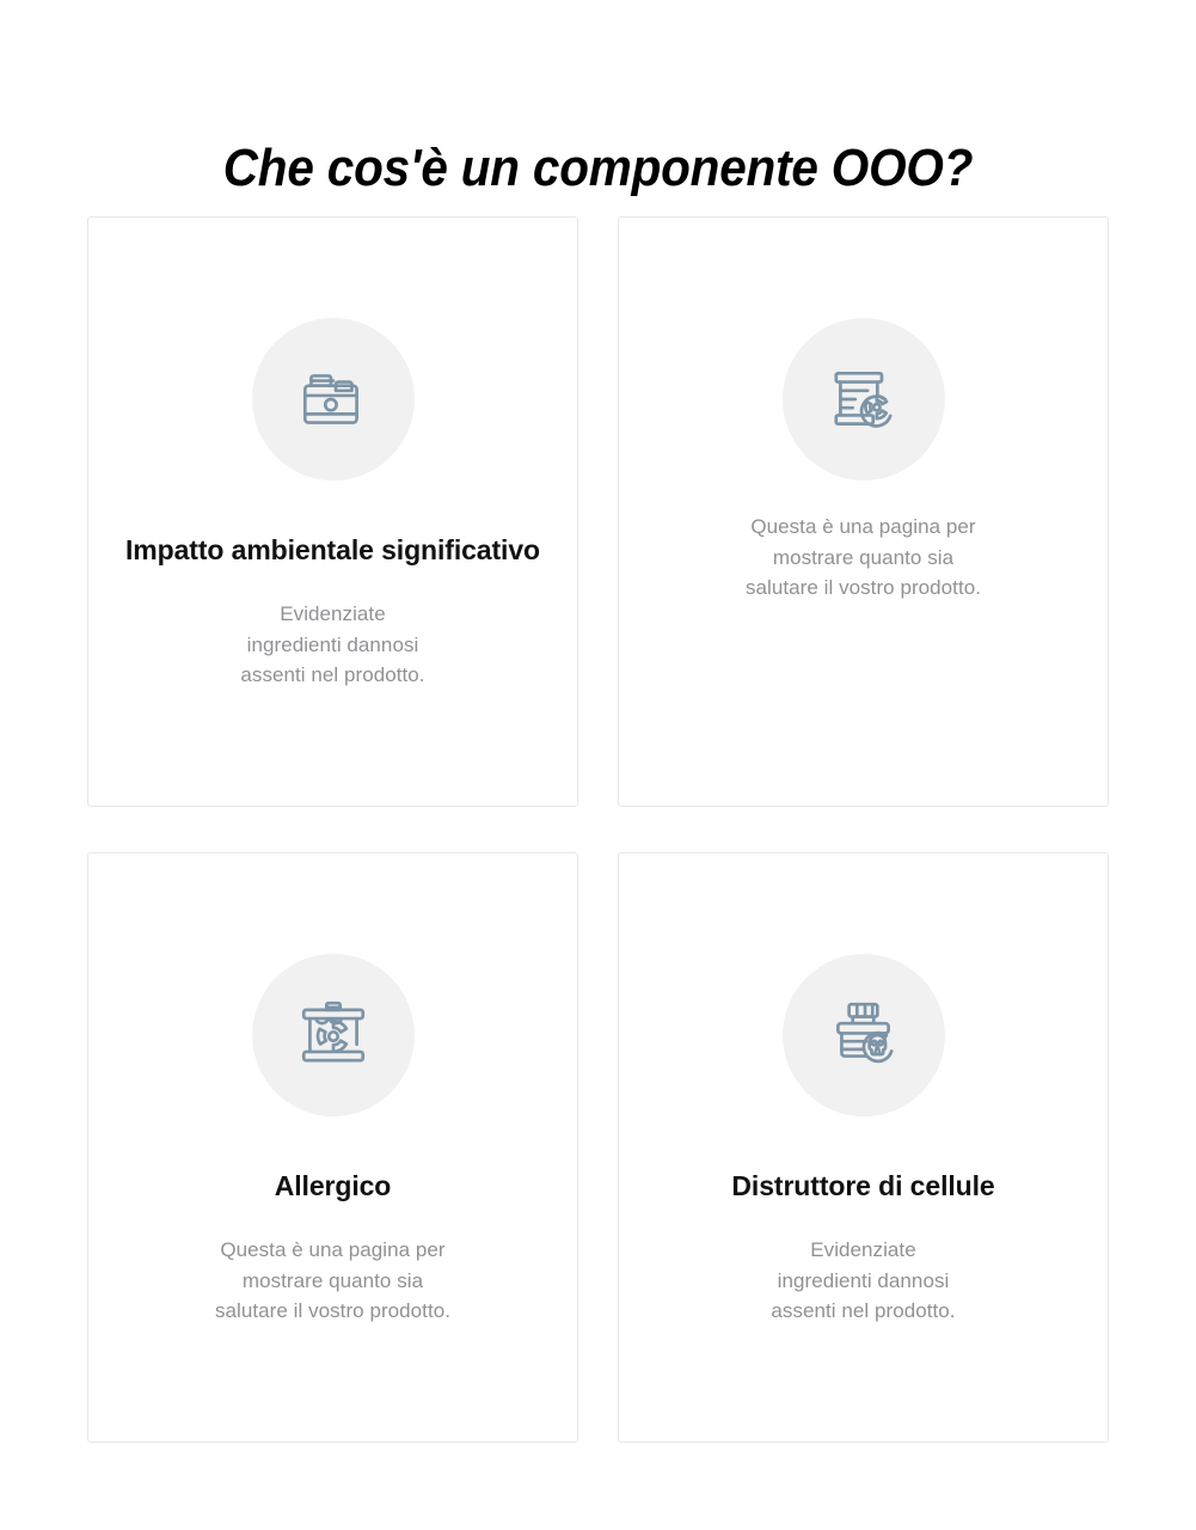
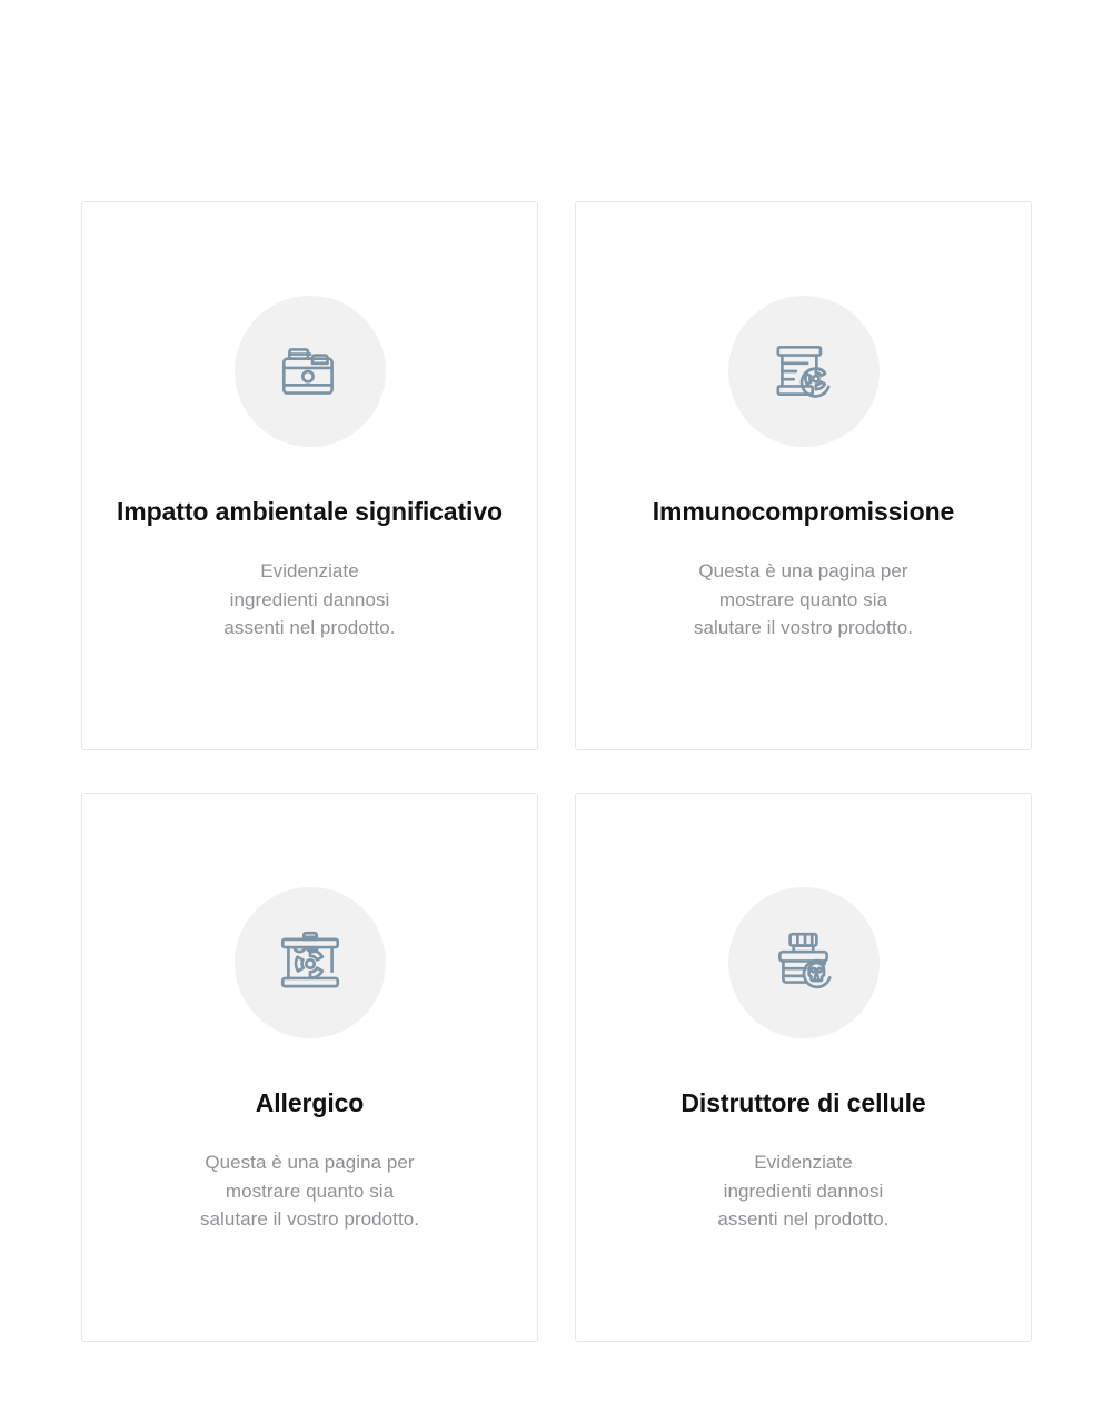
- Che cos'è un componente OOO?
  Impatto ambientale significativo
  Evidenziate
  ingredienti dannosi
  assenti nel prodotto.
+ Immunocompromissione
  Questa è una pagina per
  mostrare quanto sia
  salutare il vostro prodotto.
  Allergico
  Questa è una pagina per
  mostrare quanto sia
  salutare il vostro prodotto.
  Distruttore di cellule
  Evidenziate
  ingredienti dannosi
  assenti nel prodotto.
